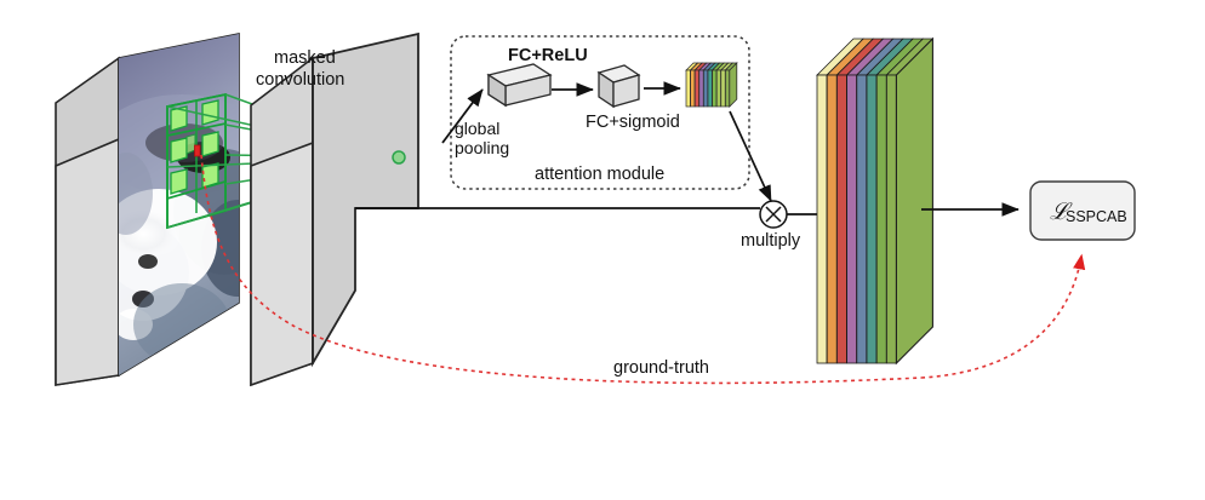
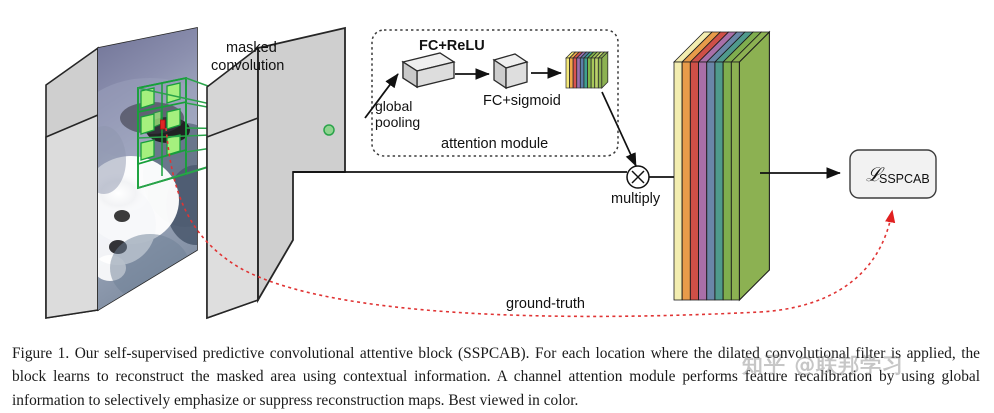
  masked
  convolution
  global
  pooling
  FC+ReLU
  FC+sigmoid
  attention module
  multiply
  ℒ
  SSPCAB
  ground-truth
+ Figure 1. Our self-supervised predictive convolutional attentive block (SSPCAB). For each location where the dilated convolutional filter is applied, the block learns to reconstruct the masked area using contextual information. A channel attention module performs feature recalibration by using global information to selectively emphasize or suppress reconstruction maps. Best viewed in color.
+ 知乎 @联邦学习
